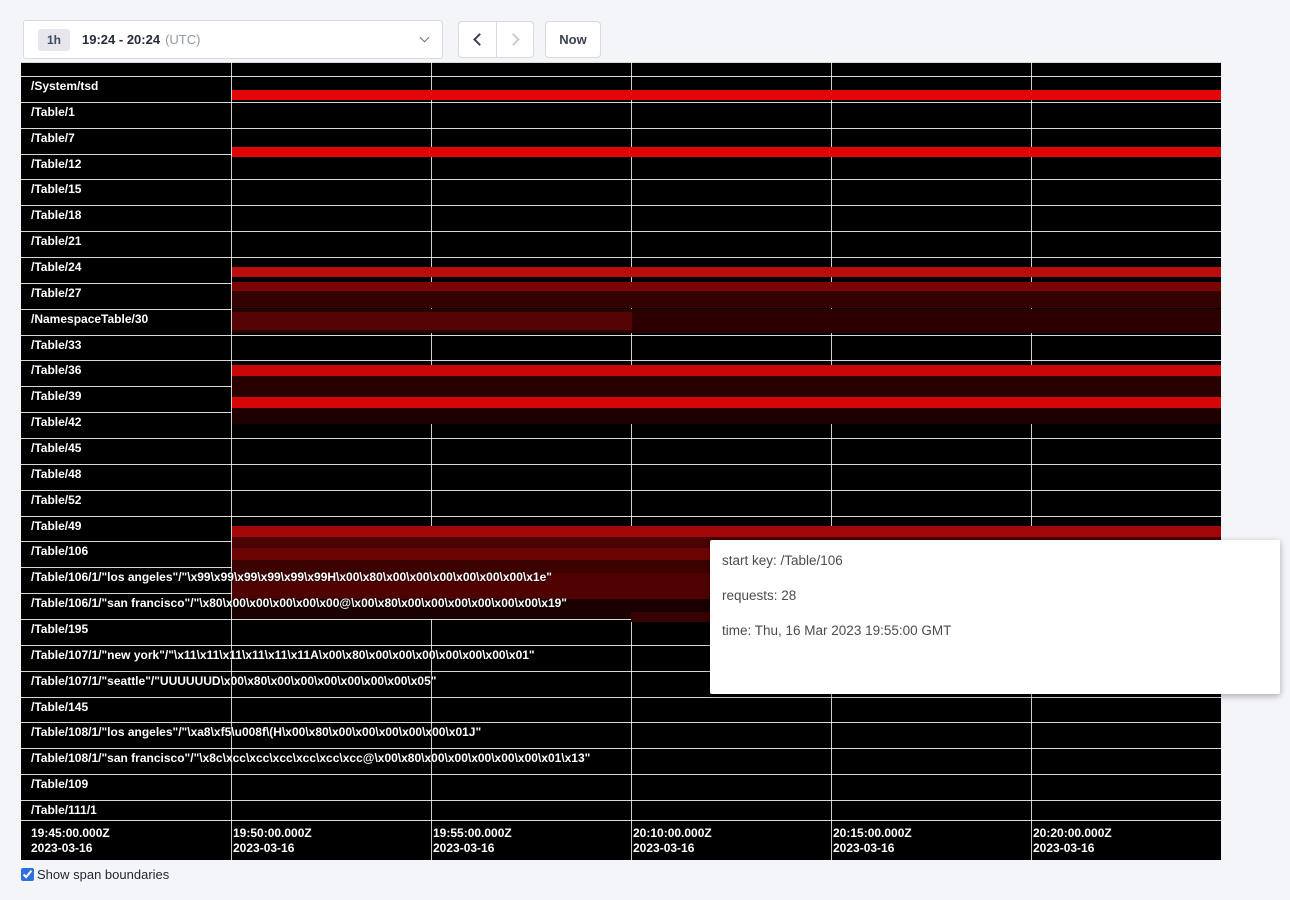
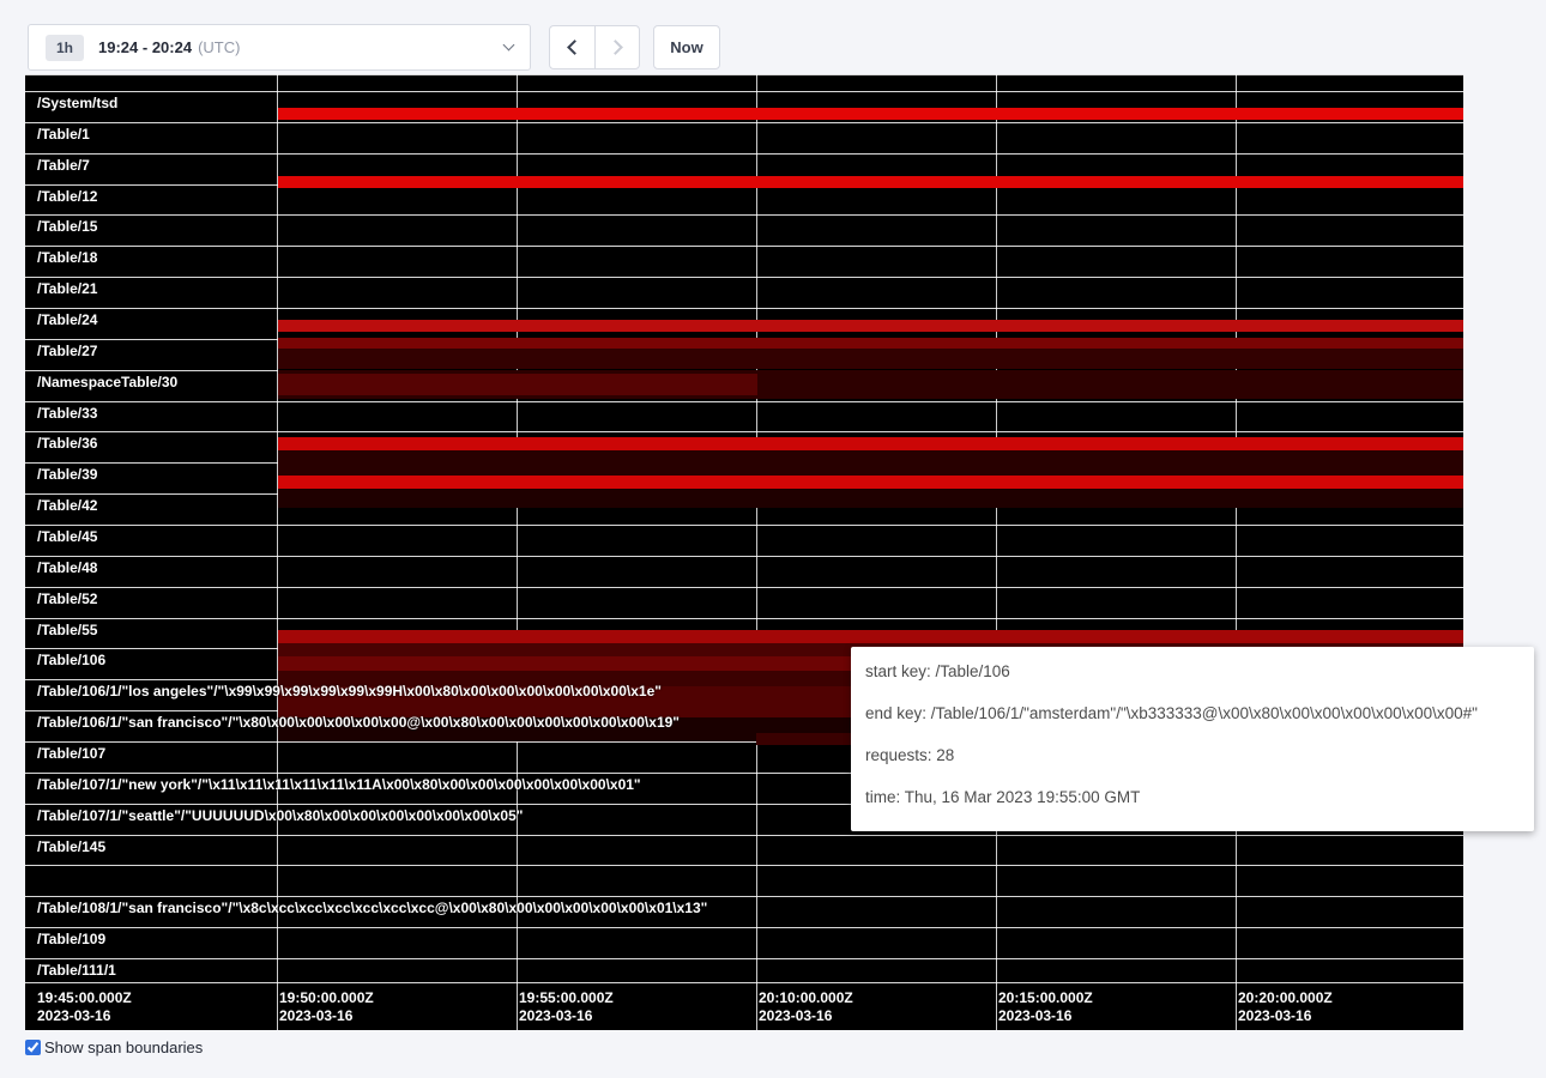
  1h
  19:24 - 20:24
  (UTC)
  Now
  start key: /Table/106
+ end key: /Table/106/1/"amsterdam"/"\xb333333@\x00\x80\x00\x00\x00\x00\x00\x00#"
  requests: 28
  time: Thu, 16 Mar 2023 19:55:00 GMT
  /System/tsd
  /Table/1
  /Table/7
  /Table/12
  /Table/15
  /Table/18
  /Table/21
  /Table/24
  /Table/27
  /NamespaceTable/30
  /Table/33
  /Table/36
  /Table/39
  /Table/42
  /Table/45
  /Table/48
  /Table/52
- /Table/49
+ /Table/55
  /Table/106
  /Table/106/1/"los angeles"/"\x99\x99\x99\x99\x99\x99H\x00\x80\x00\x00\x00\x00\x00\x00\x1e"
  /Table/106/1/"san francisco"/"\x80\x00\x00\x00\x00\x00@\x00\x80\x00\x00\x00\x00\x00\x00\x19"
- /Table/195
+ /Table/107
  /Table/107/1/"new york"/"\x11\x11\x11\x11\x11\x11A\x00\x80\x00\x00\x00\x00\x00\x00\x01"
  /Table/107/1/"seattle"/"UUUUUUD\x00\x80\x00\x00\x00\x00\x00\x00\x05"
  /Table/145
- /Table/108/1/"los angeles"/"\xa8\xf5\u008f\(H\x00\x80\x00\x00\x00\x00\x00\x01J"
  /Table/108/1/"san francisco"/"\x8c\xcc\xcc\xcc\xcc\xcc\xcc@\x00\x80\x00\x00\x00\x00\x00\x01\x13"
  /Table/109
  /Table/111/1
  19:45:00.000Z
  2023-03-16
  19:50:00.000Z
  2023-03-16
  19:55:00.000Z
  2023-03-16
  20:10:00.000Z
  2023-03-16
  20:15:00.000Z
  2023-03-16
  20:20:00.000Z
  2023-03-16
  Show span boundaries
